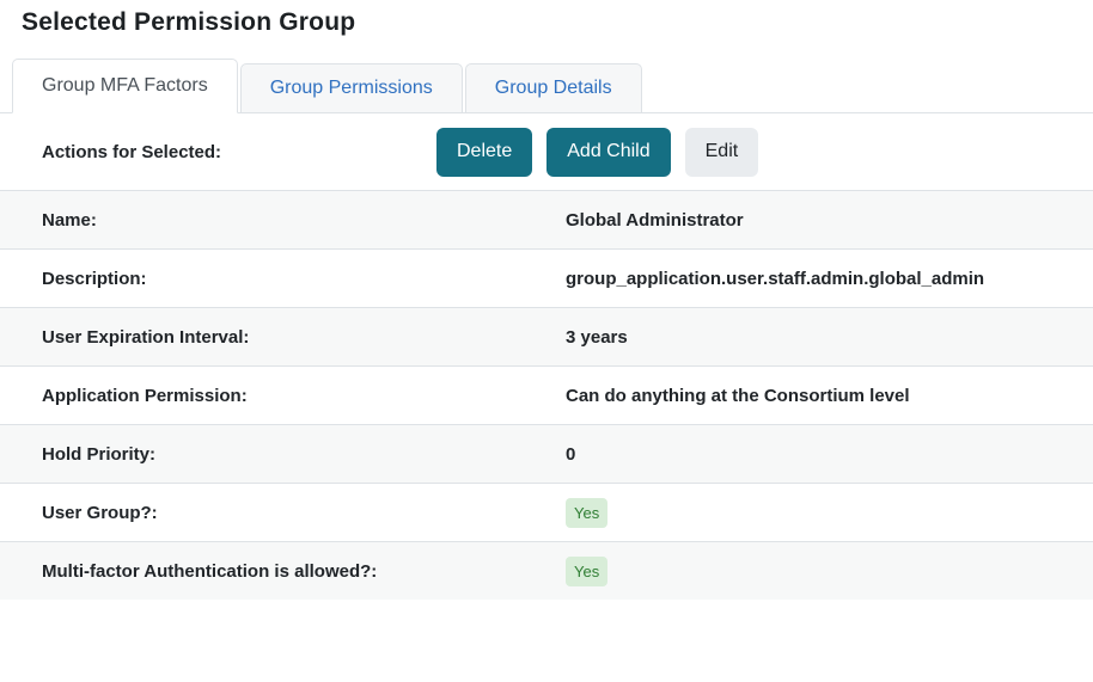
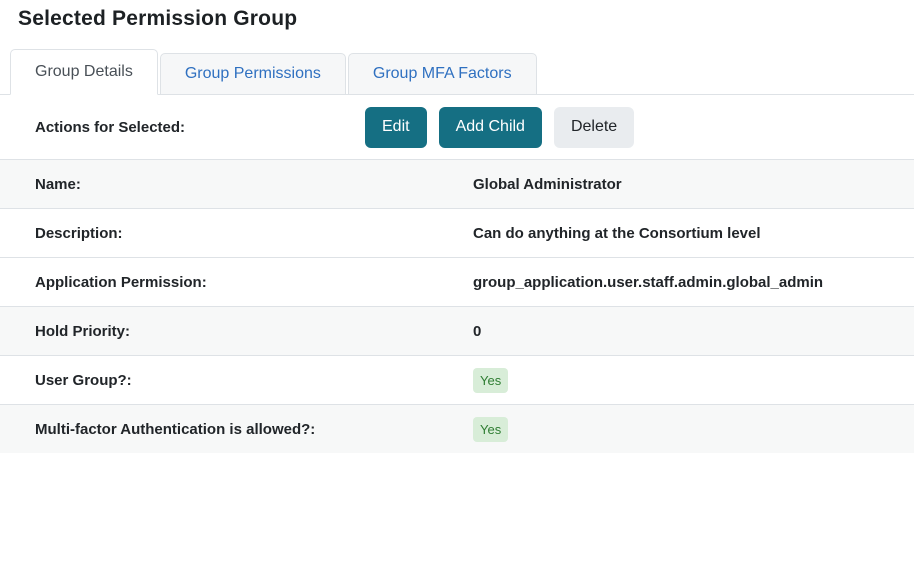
  Selected Permission Group
- Group MFA Factors
+ Group Details
  Group Permissions
- Group Details
+ Group MFA Factors
  Actions for Selected:
- Delete
+ Edit
  Add Child
- Edit
+ Delete
  Name:
  Global Administrator
  Description:
- group_application.user.staff.admin.global_admin
+ Can do anything at the Consortium level
- User Expiration Interval:
- 3 years
  Application Permission:
- Can do anything at the Consortium level
+ group_application.user.staff.admin.global_admin
  Hold Priority:
  0
  User Group?:
  Yes
  Multi-factor Authentication is allowed?:
  Yes
